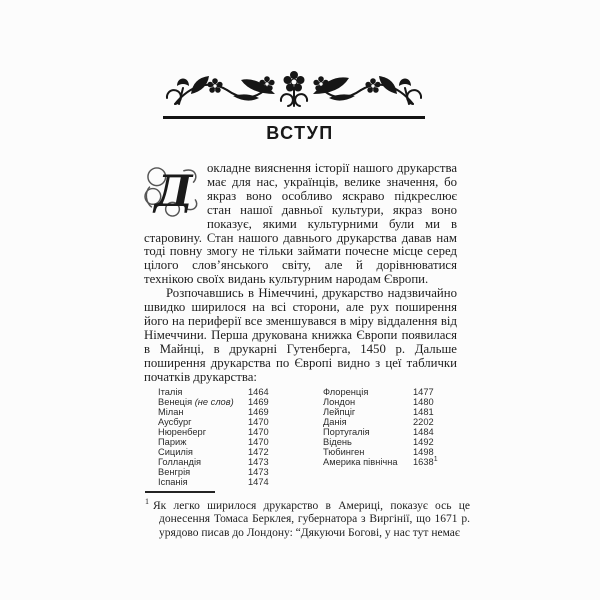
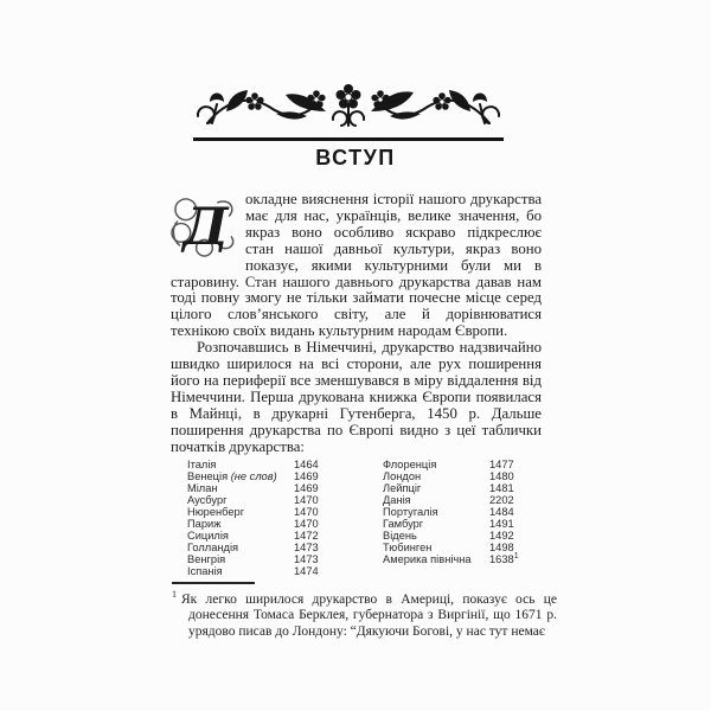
  ВСТУП
  Д
  окладне вияснення історії нашого друкарства має для нас, українців, велике значення, бо якраз воно особливо яскраво підкреслює стан нашої давньої культури, якраз воно показує, якими культурними були ми в старовину. Стан нашого давнього друкарства давав нам тоді повну змогу не тільки займати почесне місце серед цілого слов’янського світу, але й дорівнюватися технікою своїх видань культурним народам Європи.
  Розпочавшись в Німеччині, друкарство надзвичайно швидко ширилося на всі сторони, але рух поширення його на периферії все зменшувався в міру віддалення від Німеччини. Перша друкована книжка Європи появилася в Майнці, в друкарні Гутенберга, 1450 р. Дальше поширення друкарства по Європі видно з цеї таблички початків друкарства:
  Італія
  1464
  Венеція (не слов)
  1469
  Мілан
  1469
  Аусбург
  1470
  Нюренберг
  1470
  Париж
  1470
  Сицилія
  1472
  Голландія
  1473
  Венгрія
  1473
  Іспанія
  1474
  Флоренція
  1477
  Лондон
  1480
  Лейпціг
  1481
  Данія
  2202
  Португалія
  1484
+ Гамбург
+ 1491
  Відень
  1492
  Тюбинген
  1498
  Америка північна
  1638
  1 Як легко ширилося друкарство в Америці, показує ось це донесення Томаса Берклея, губернатора з Виргінії, що 1671 р. урядово писав до Лондону: “Дякуючи Богові, у нас тут немає
